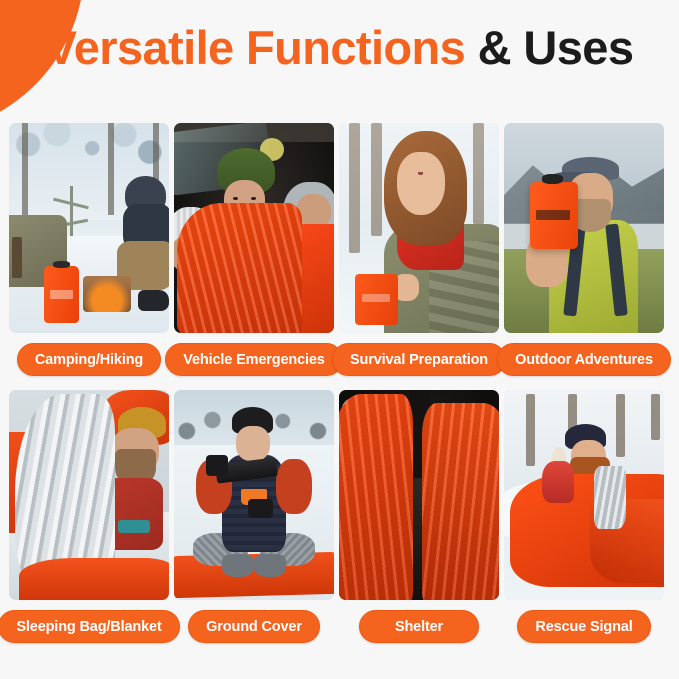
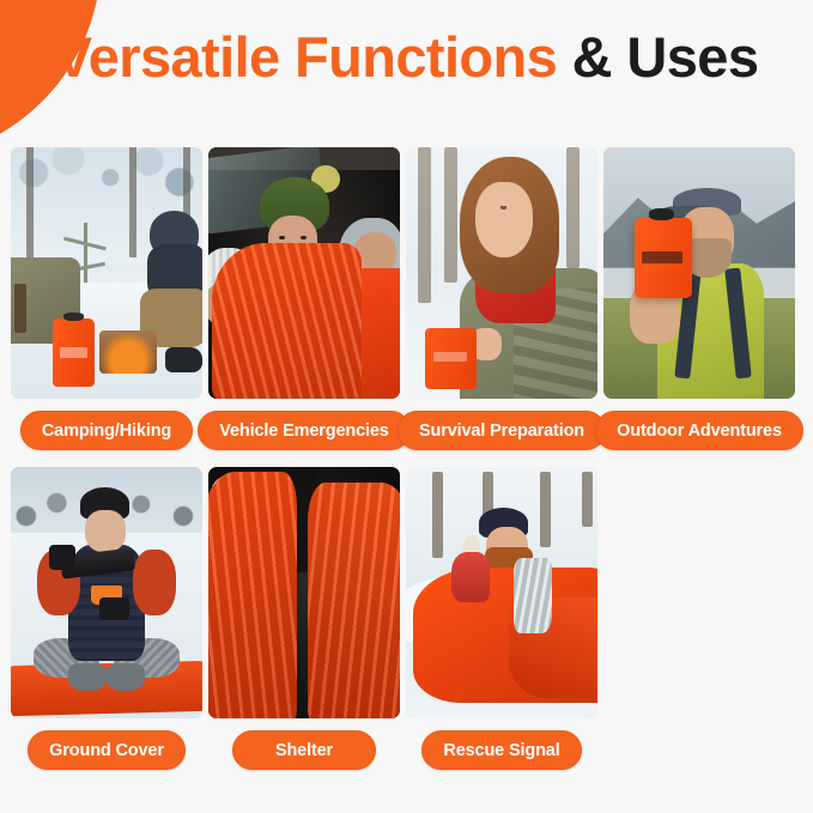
  Versatile Functions & Uses
  Camping/Hiking
  Vehicle Emergencies
  Survival Preparation
  Outdoor Adventures
- Sleeping Bag/Blanket
  Ground Cover
  Shelter
  Rescue Signal
